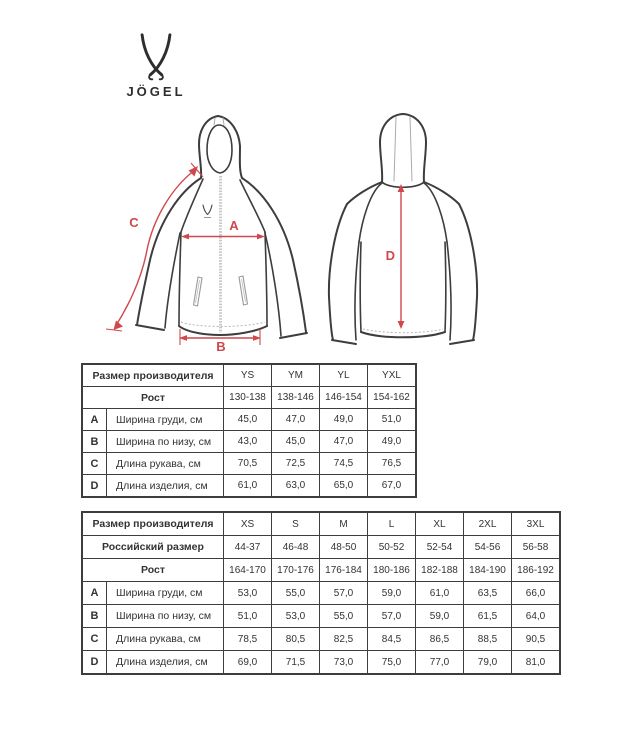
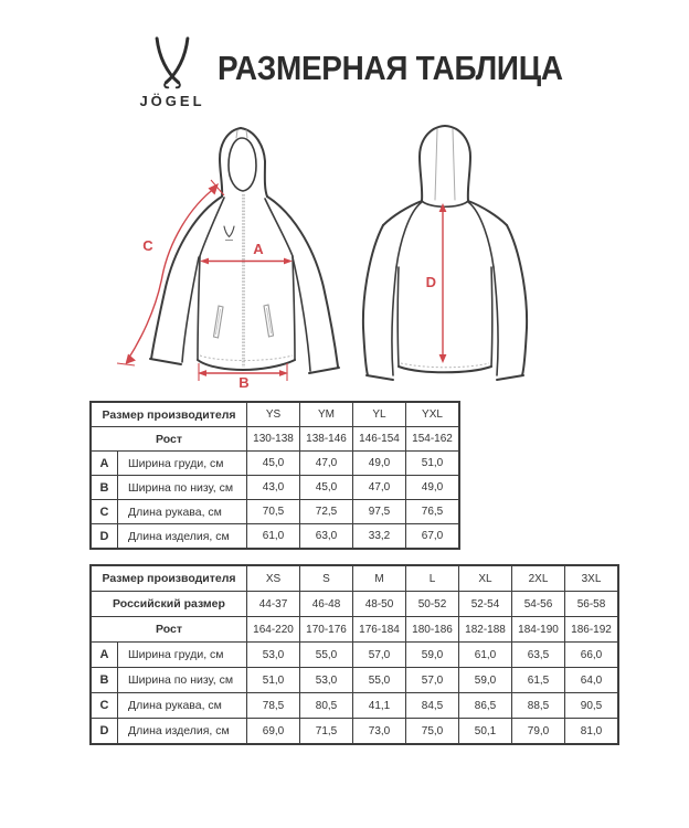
  JÖGEL
+ РАЗМЕРНАЯ ТАБЛИЦА
  A
  B
  C
  D
  Размер производителя	YS	YM	YL	YXL
  Рост	130-138	138-146	146-154	154-162
  A	Ширина груди, см	45,0	47,0	49,0	51,0
  B	Ширина по низу, см	43,0	45,0	47,0	49,0
- C	Длина рукава, см	70,5	72,5	74,5	76,5
+ C	Длина рукава, см	70,5	72,5	97,5	76,5
- D	Длина изделия, см	61,0	63,0	65,0	67,0
+ D	Длина изделия, см	61,0	63,0	33,2	67,0
  Размер производителя	XS	S	M	L	XL	2XL	3XL
  Российский размер	44-37	46-48	48-50	50-52	52-54	54-56	56-58
- Рост	164-170	170-176	176-184	180-186	182-188	184-190	186-192
+ Рост	164-220	170-176	176-184	180-186	182-188	184-190	186-192
  A	Ширина груди, см	53,0	55,0	57,0	59,0	61,0	63,5	66,0
  B	Ширина по низу, см	51,0	53,0	55,0	57,0	59,0	61,5	64,0
- C	Длина рукава, см	78,5	80,5	82,5	84,5	86,5	88,5	90,5
+ C	Длина рукава, см	78,5	80,5	41,1	84,5	86,5	88,5	90,5
- D	Длина изделия, см	69,0	71,5	73,0	75,0	77,0	79,0	81,0
+ D	Длина изделия, см	69,0	71,5	73,0	75,0	50,1	79,0	81,0
